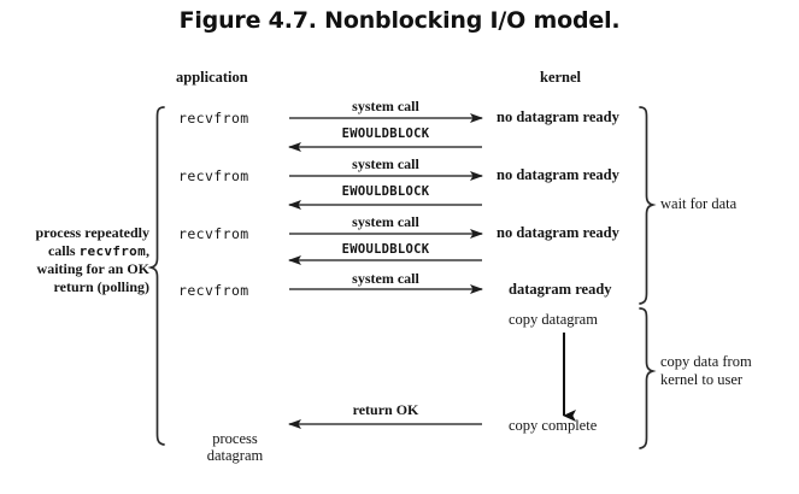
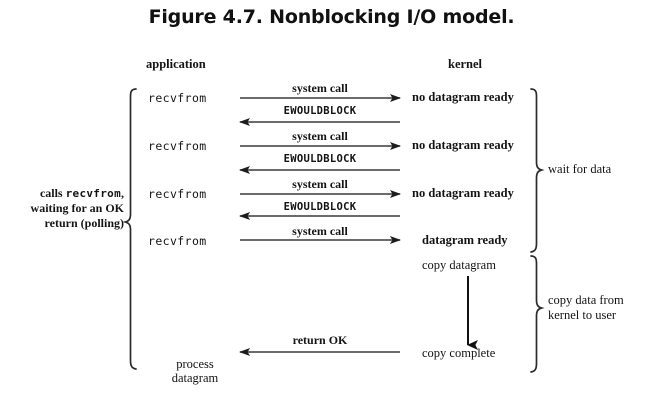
  Figure 4.7. Nonblocking I/O model.
  application
  kernel
- process repeatedly
  calls recvfrom,
  waiting for an OK
  return (polling)
  recvfrom
  recvfrom
  recvfrom
  recvfrom
  no datagram ready
  no datagram ready
  no datagram ready
  datagram ready
  system call
  EWOULDBLOCK
  system call
  EWOULDBLOCK
  system call
  EWOULDBLOCK
  system call
  copy datagram
  copy complete
  return OK
  process
  datagram
  wait for data
  copy data from
  kernel to user
